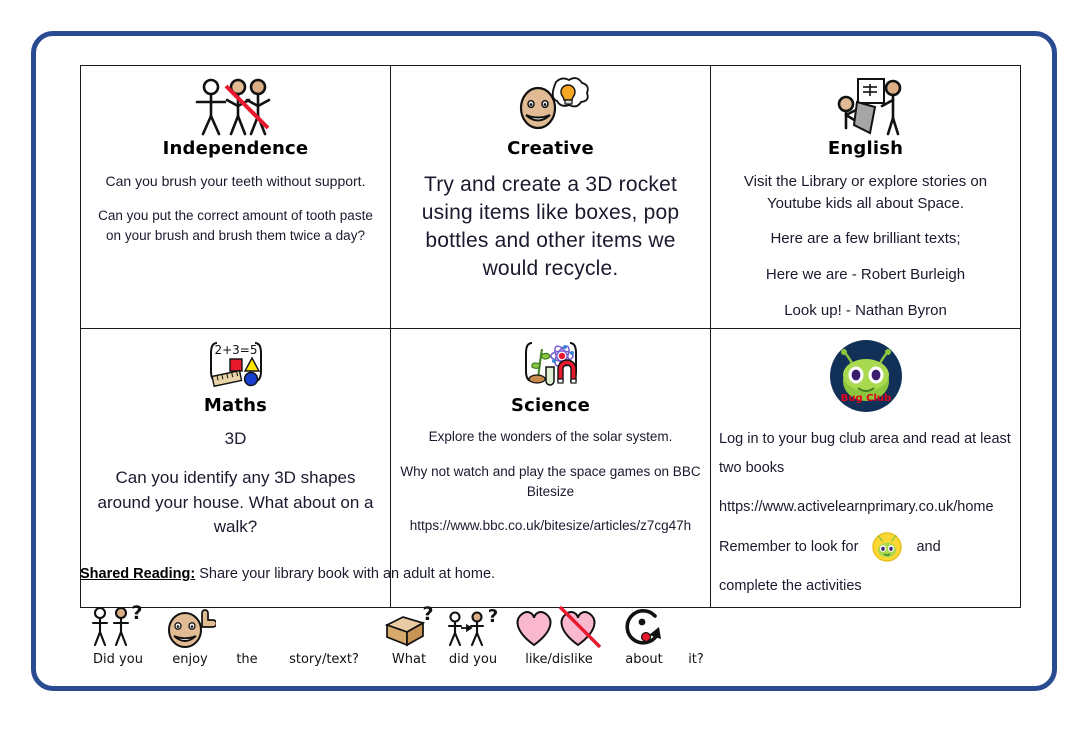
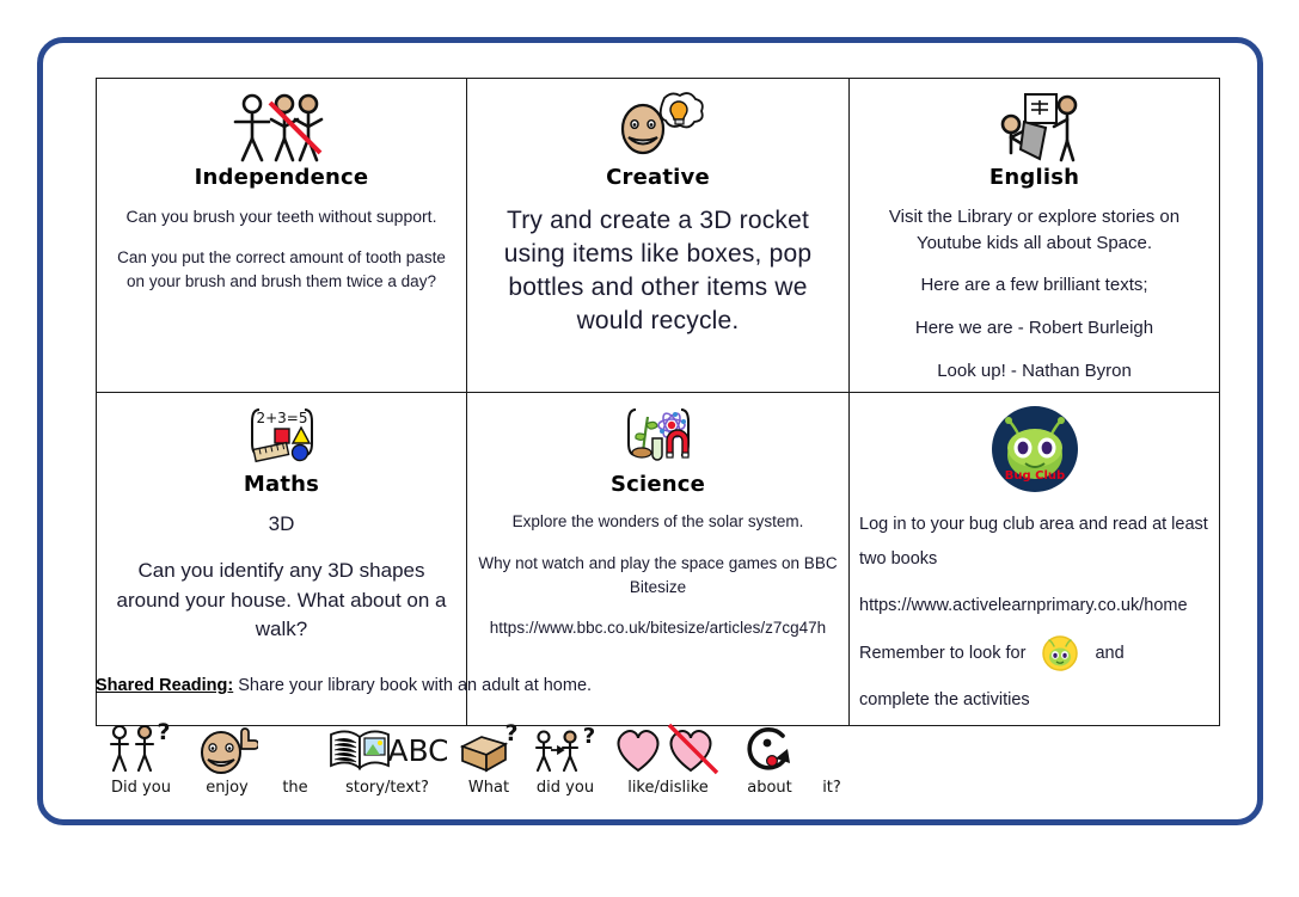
  Independence Can you brush your teeth without support. Can you put the correct amount of tooth paste on your brush and brush them twice a day?	Creative Try and create a 3D rocket using items like boxes, pop bottles and other items we would recycle.	English Visit the Library or explore stories on Youtube kids all about Space. Here are a few brilliant texts; Here we are - Robert Burleigh Look up! - Nathan Byron
  2+3=5 Maths 3D Can you identify any 3D shapes around your house. What about on a walk?	Science Explore the wonders of the solar system. Why not watch and play the space games on BBC Bitesize https://www.bbc.co.uk/bitesize/articles/z7cg47h	Bug Club Log in to your bug club area and read at least two books https://www.activelearnprimary.co.uk/home Remember to look for and complete the activities
  Shared Reading: Share your library book with an adult at home.
  ?
  Did you
  enjoy
  the
+ ABC
  story/text?
  ?
  What
  ?
  did you
  like/dislike
  about
  it?
